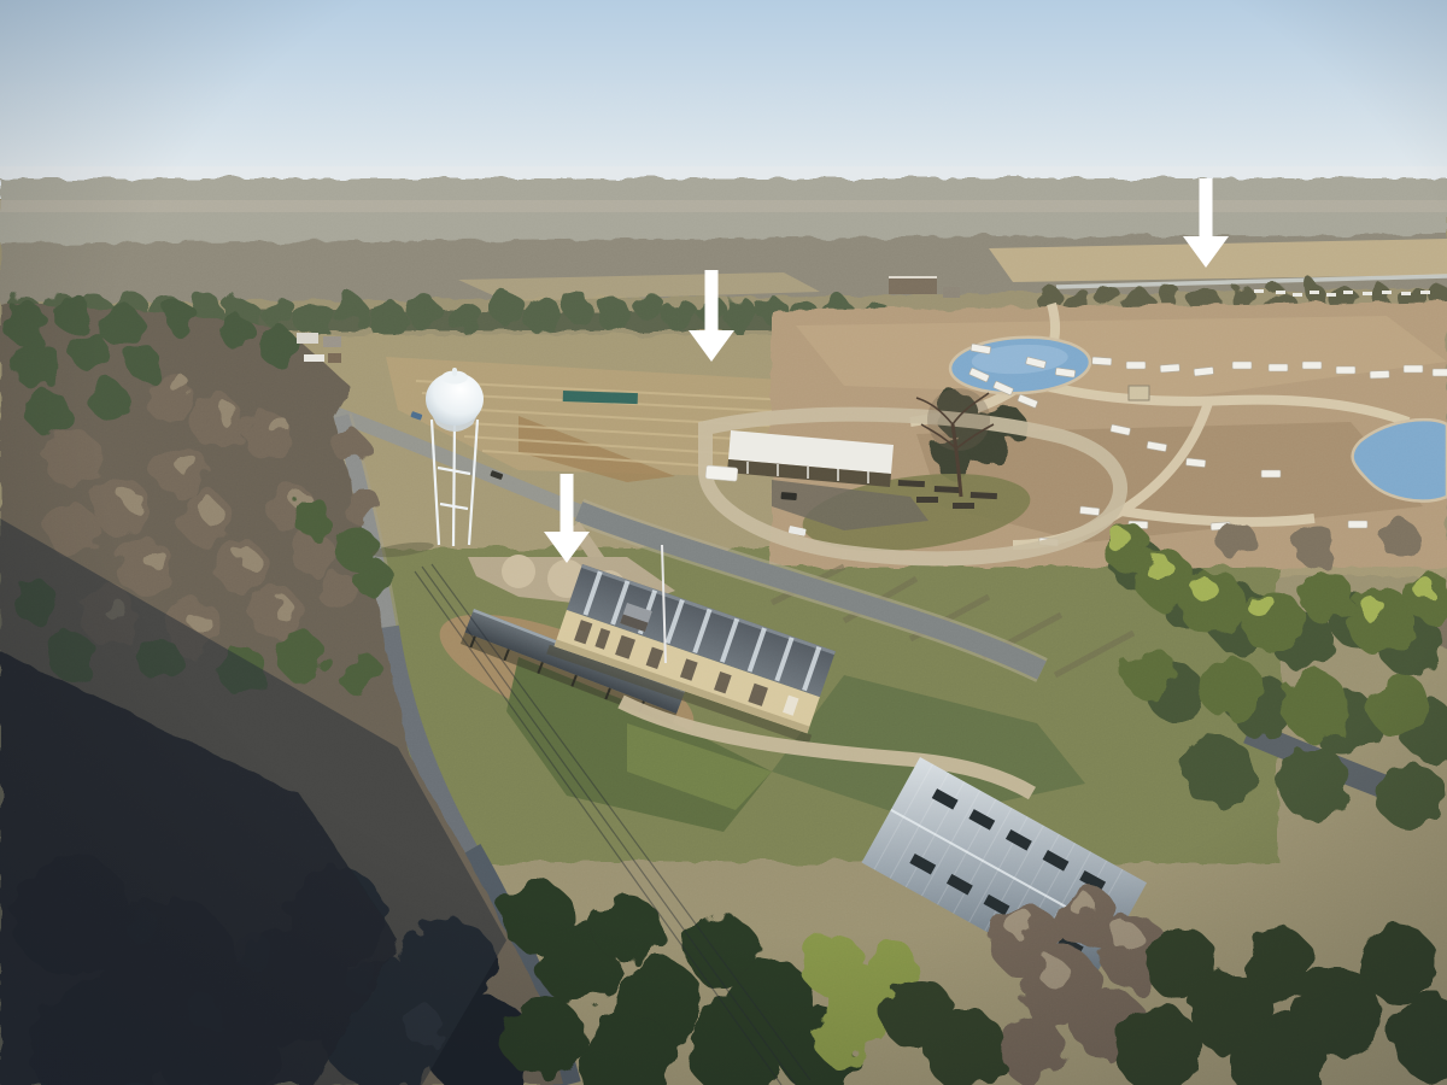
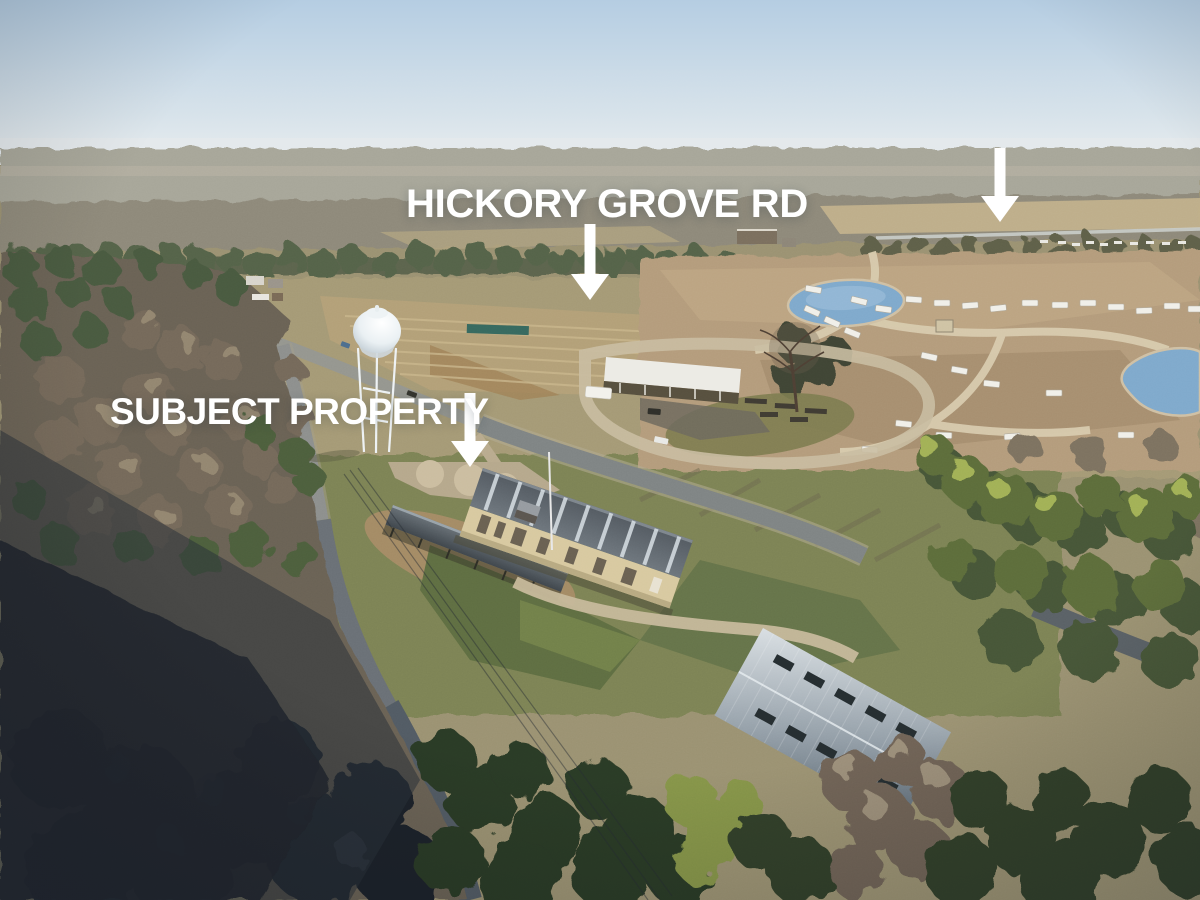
+ HICKORY GROVE RD
+ SUBJECT PROPERTY
